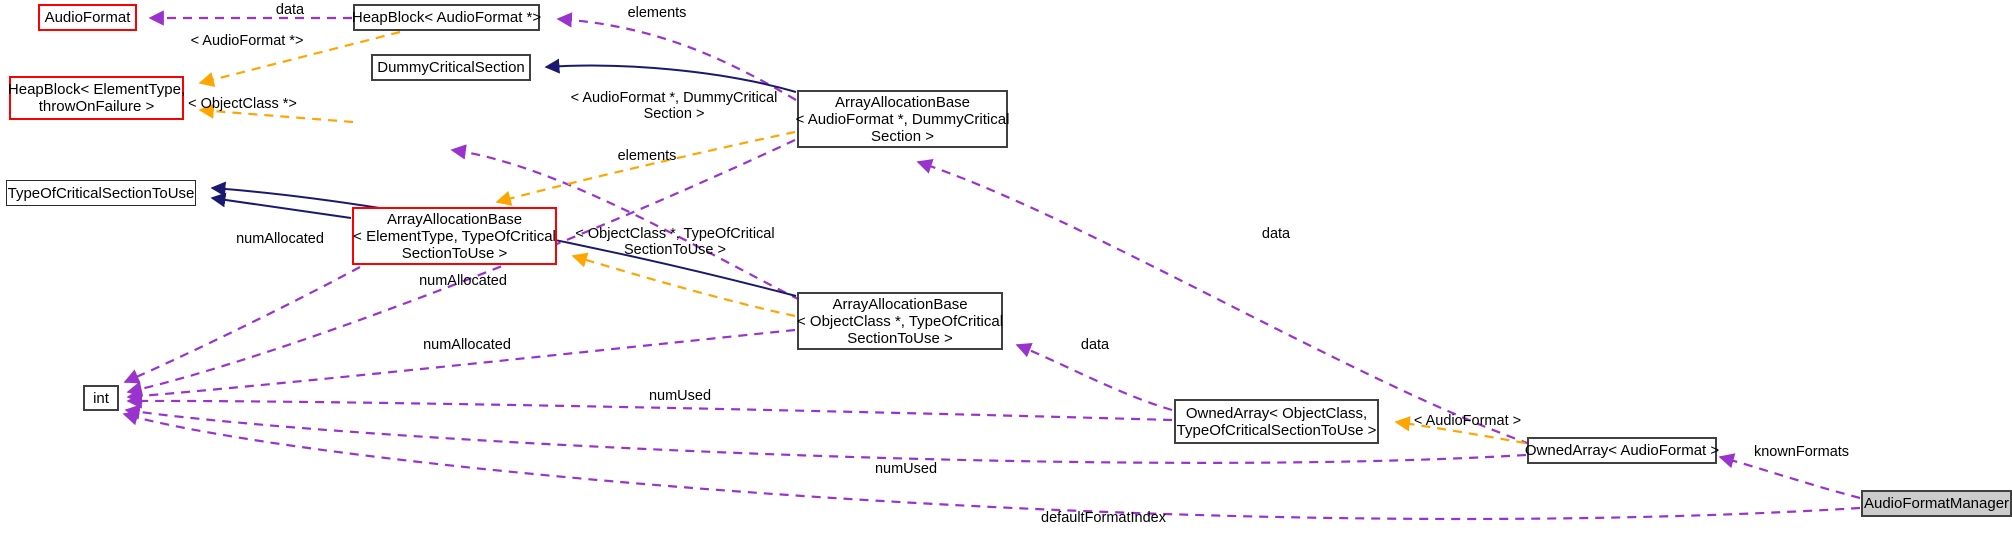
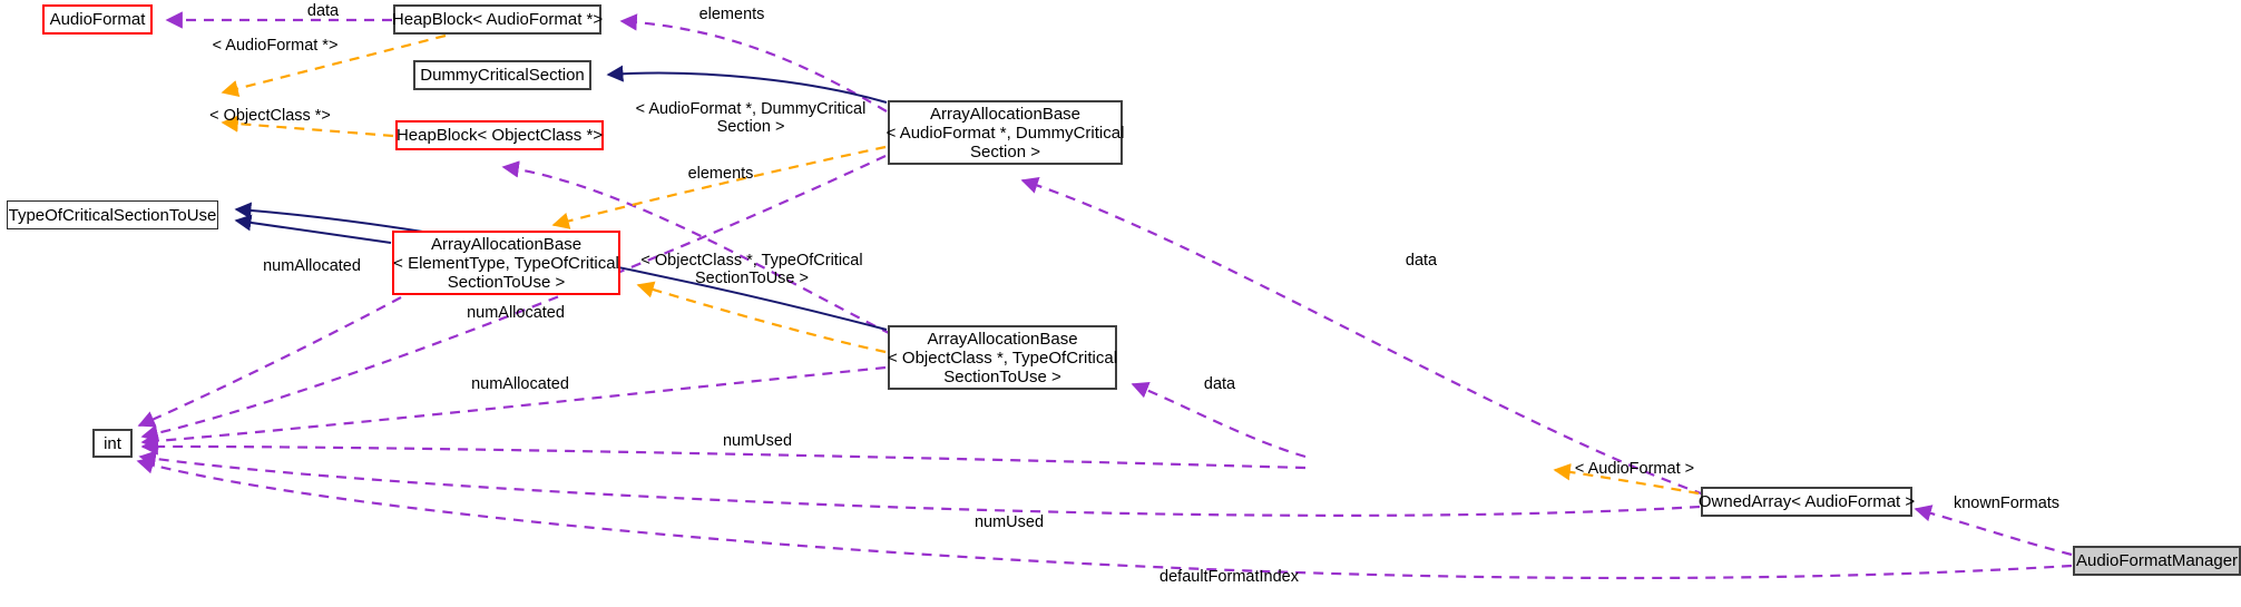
  AudioFormat
  HeapBlock< AudioFormat *>
- HeapBlock< ElementType,
- throwOnFailure >
  DummyCriticalSection
+ HeapBlock< ObjectClass *>
  ArrayAllocationBase
  < AudioFormat *, DummyCritical
  Section >
  TypeOfCriticalSectionToUse
  ArrayAllocationBase
  < ElementType, TypeOfCritical
  SectionToUse >
  ArrayAllocationBase
  < ObjectClass *, TypeOfCritical
  SectionToUse >
  int
- OwnedArray< ObjectClass,
- TypeOfCriticalSectionToUse >
  OwnedArray< AudioFormat >
  AudioFormatManager
  data
  elements
  < AudioFormat *>
  < ObjectClass *>
  < AudioFormat *, DummyCritical
  Section >
  elements
  data
  numAllocated
  < ObjectClass *, TypeOfCritical
  SectionToUse >
  numAllocated
  numAllocated
  data
  numUsed
  < AudioFormat >
  knownFormats
  numUsed
  defaultFormatIndex
